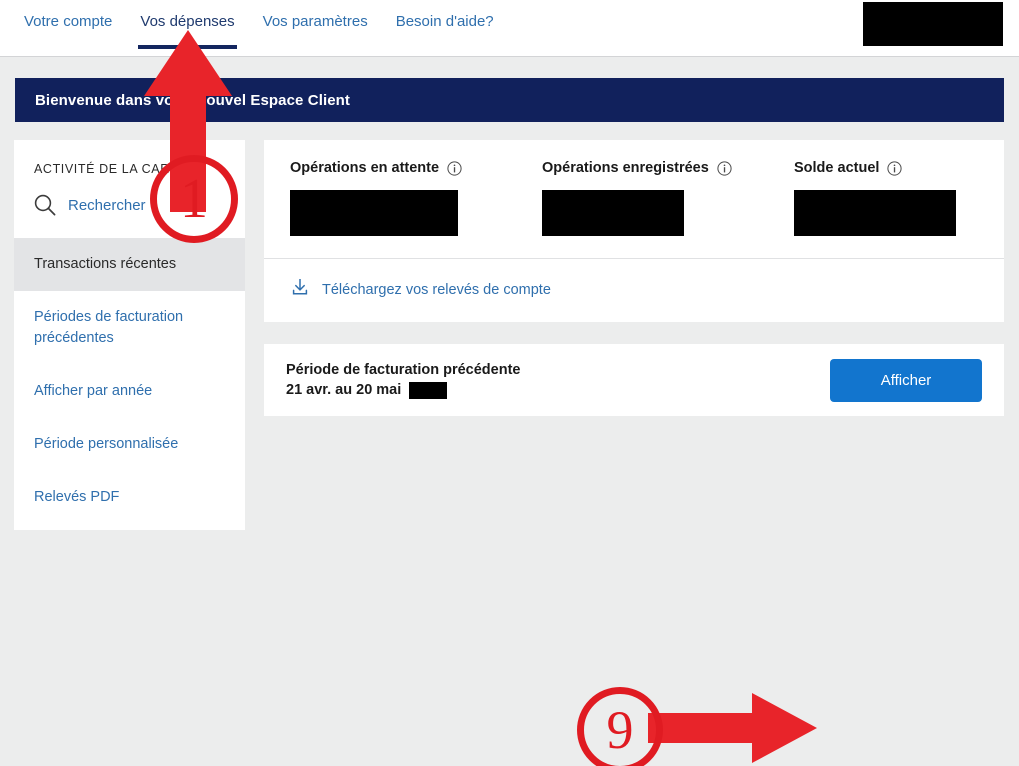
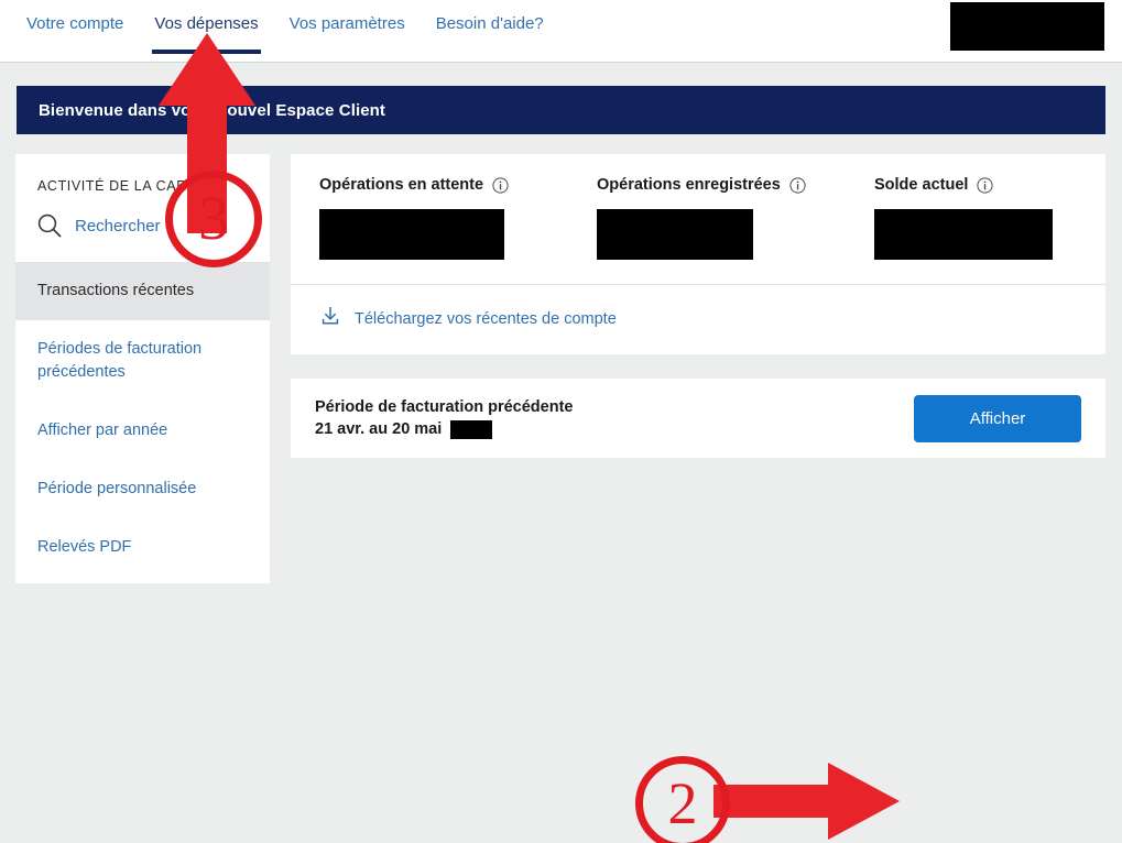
  Votre compte
  Vos dépenses
  Vos paramètres
  Besoin d'aide?
  Bienvenue dans voouvel Espace Client
  ACTIVITÉ DE LA CAR
  Rechercher
  Transactions récentes
  Périodes de facturation précédentes
  Afficher par année
  Période personnalisée
  Relevés PDF
  Opérations en attente
  Opérations enregistrées
  Solde actuel
- Téléchargez vos relevés de compte
+ Téléchargez vos récentes de compte
  Période de facturation précédente
  21 avr. au 20 mai
  Afficher
- 1
+ 3
- 9
+ 2
